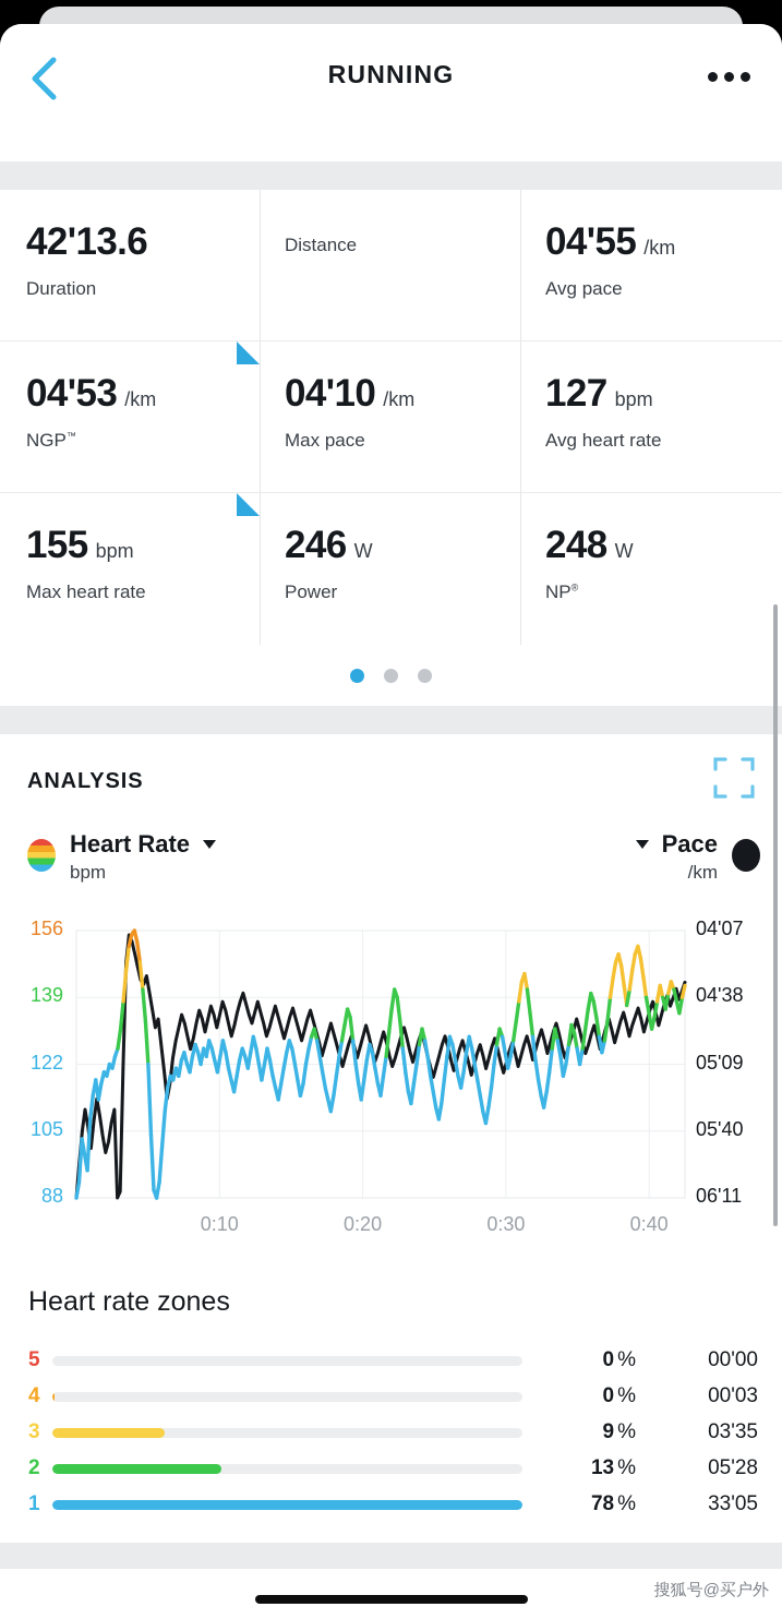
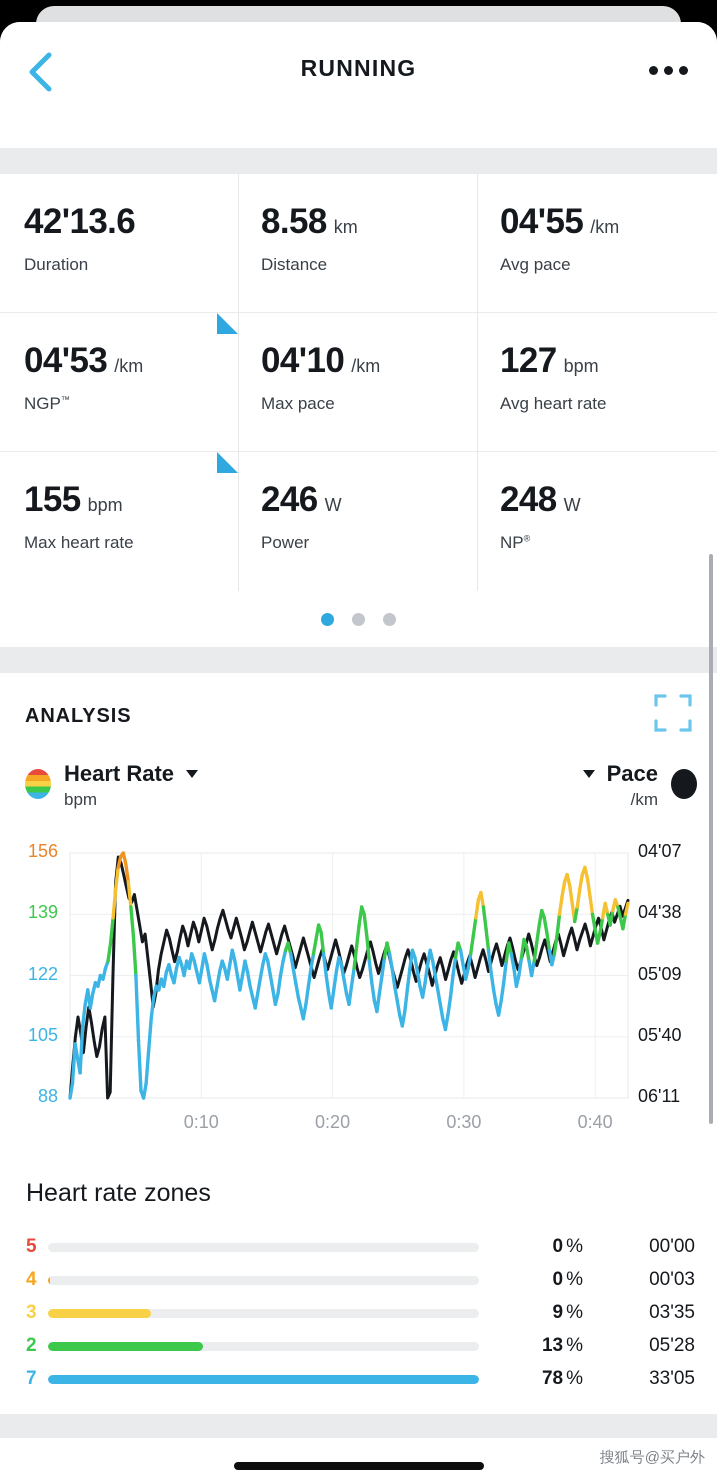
  RUNNING
  42'13.6
  Duration
+ 8.58
+ km
  Distance
  04'55
  /km
  Avg pace
  04'53
  /km
  NGP™
  04'10
  /km
  Max pace
  127
  bpm
  Avg heart rate
  155
  bpm
  Max heart rate
  246
  W
  Power
  248
  W
  NP®
  ANALYSIS
  Heart Rate
  bpm
  Pace
  /km
  88
  105
  122
  139
  156
  06'11
  05'40
  05'09
  04'38
  04'07
  0:10
  0:20
  0:30
  0:40
  Heart rate zones
  5
  0 %
  00'00
  4
  0 %
  00'03
  3
  9 %
  03'35
  2
  13 %
  05'28
- 1
+ 7
  78 %
  33'05
  搜狐号@买户外
